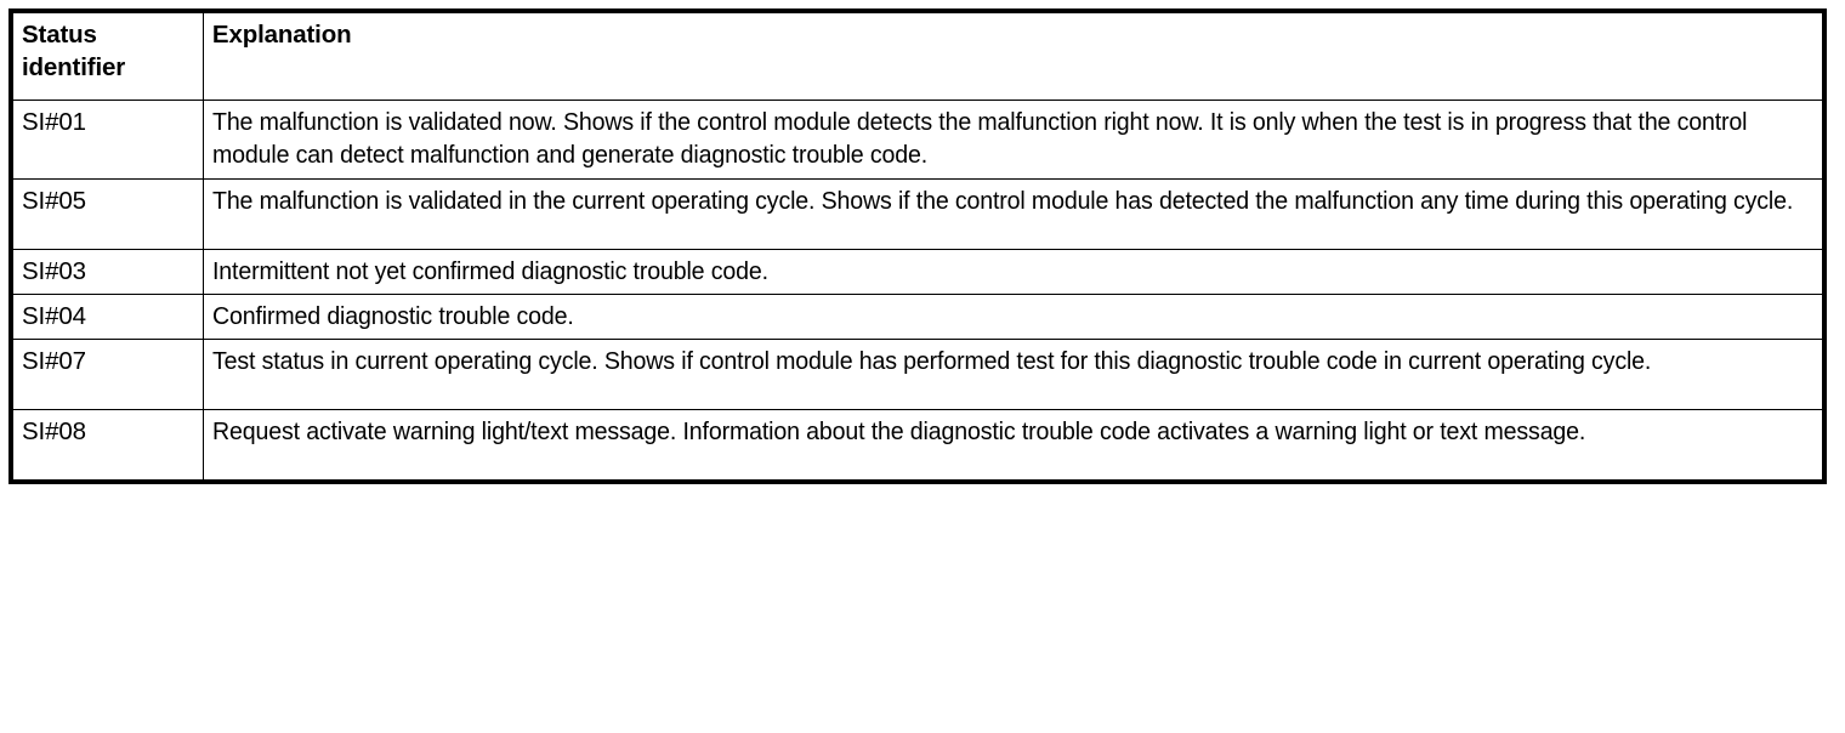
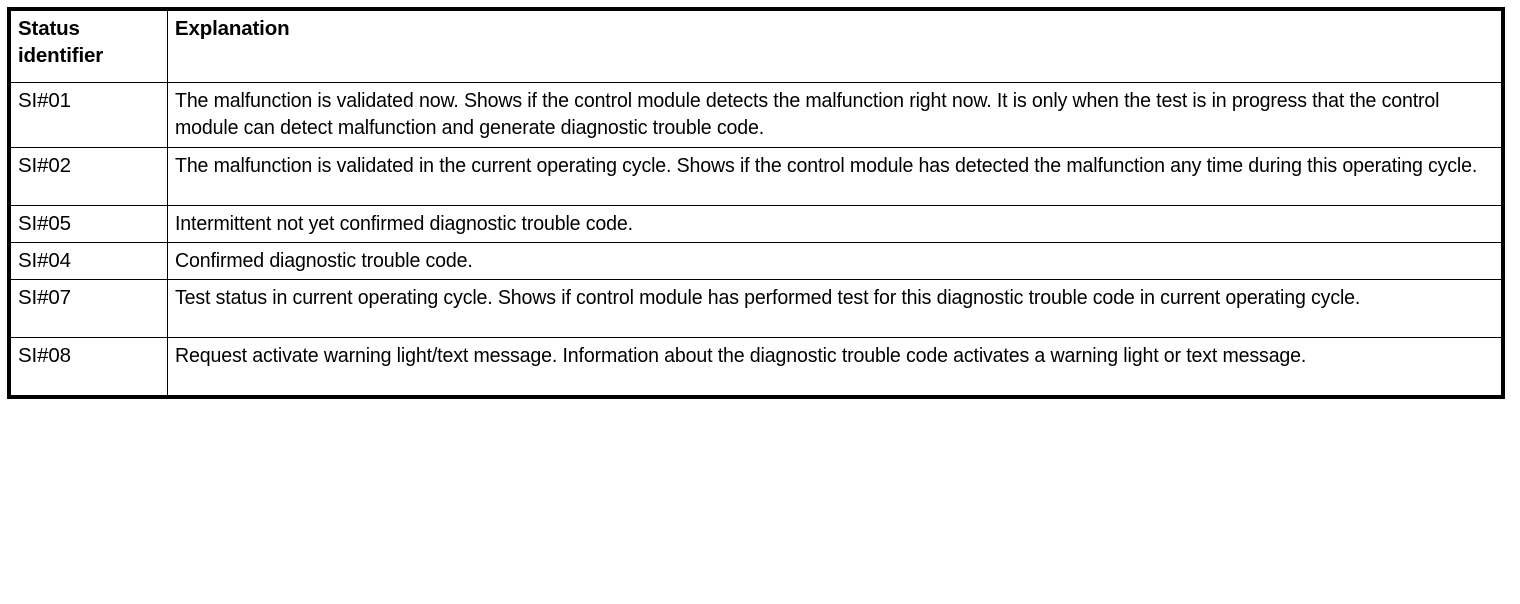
  Status identifier	Explanation
  SI#01	The malfunction is validated now. Shows if the control module detects the malfunction right now. It is only when the test is in progress that the control module can detect malfunction and generate diagnostic trouble code.
- SI#05	The malfunction is validated in the current operating cycle. Shows if the control module has detected the malfunction any time during this operating cycle.
+ SI#02	The malfunction is validated in the current operating cycle. Shows if the control module has detected the malfunction any time during this operating cycle.
- SI#03	Intermittent not yet confirmed diagnostic trouble code.
+ SI#05	Intermittent not yet confirmed diagnostic trouble code.
  SI#04	Confirmed diagnostic trouble code.
  SI#07	Test status in current operating cycle. Shows if control module has performed test for this diagnostic trouble code in current operating cycle.
  SI#08	Request activate warning light/text message. Information about the diagnostic trouble code activates a warning light or text message.
